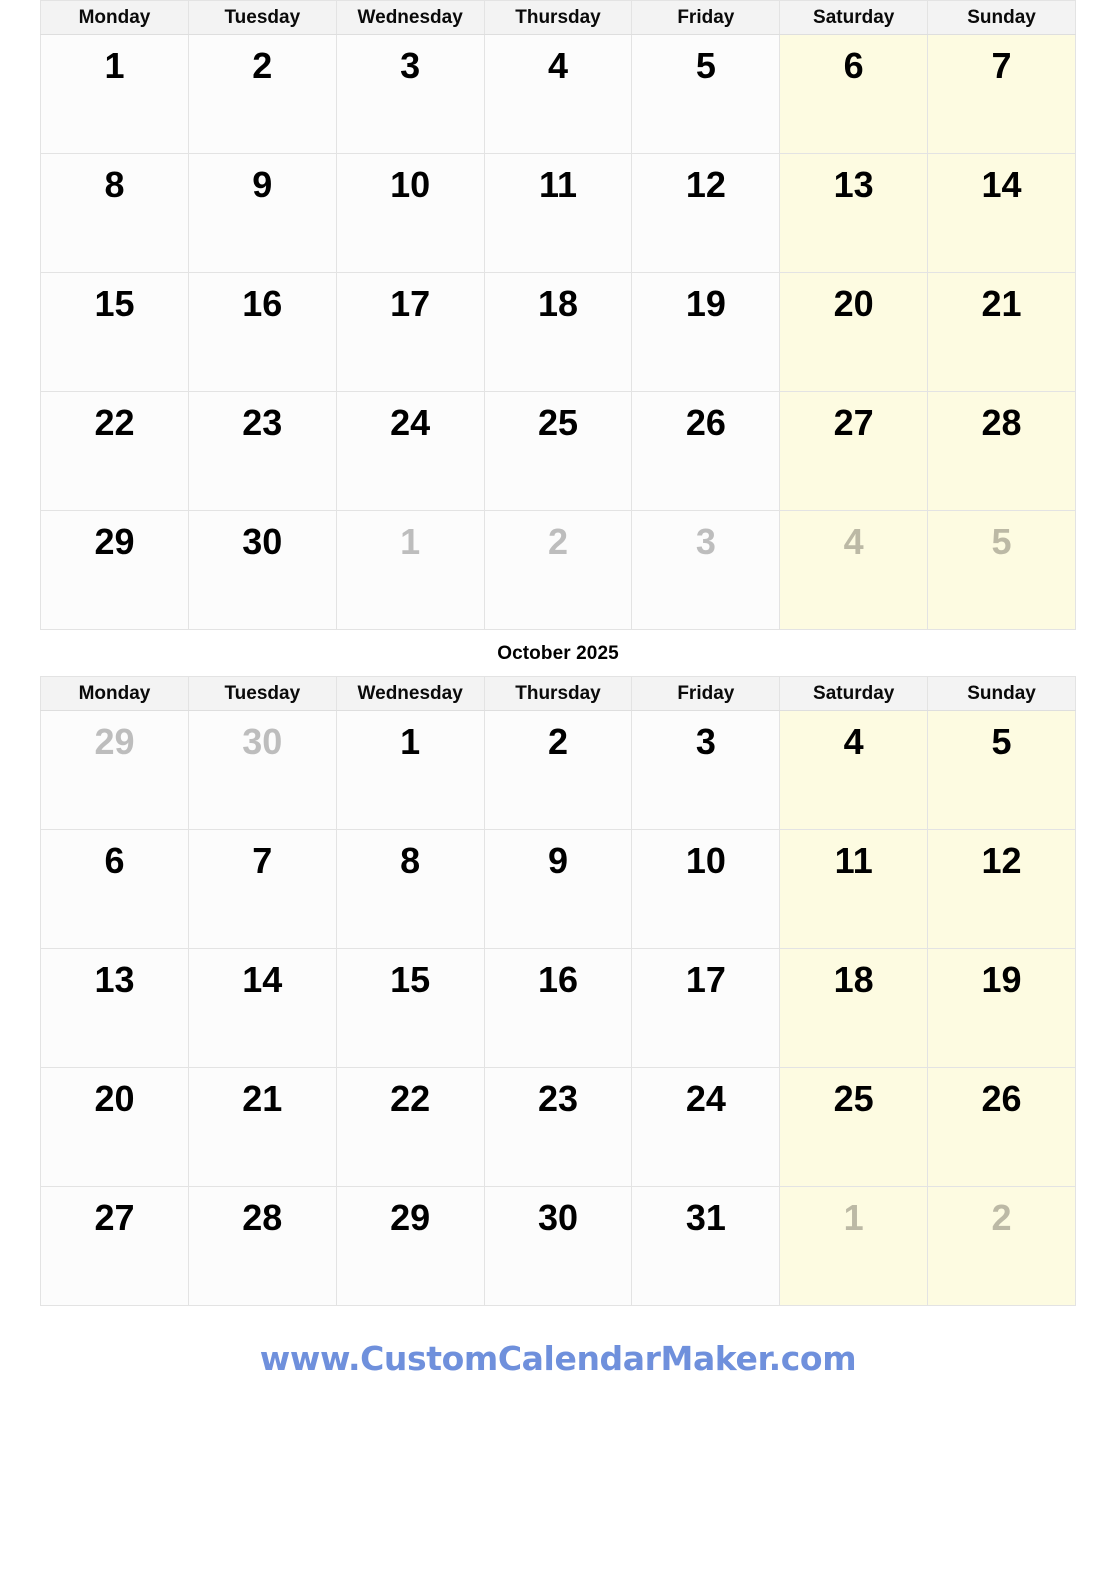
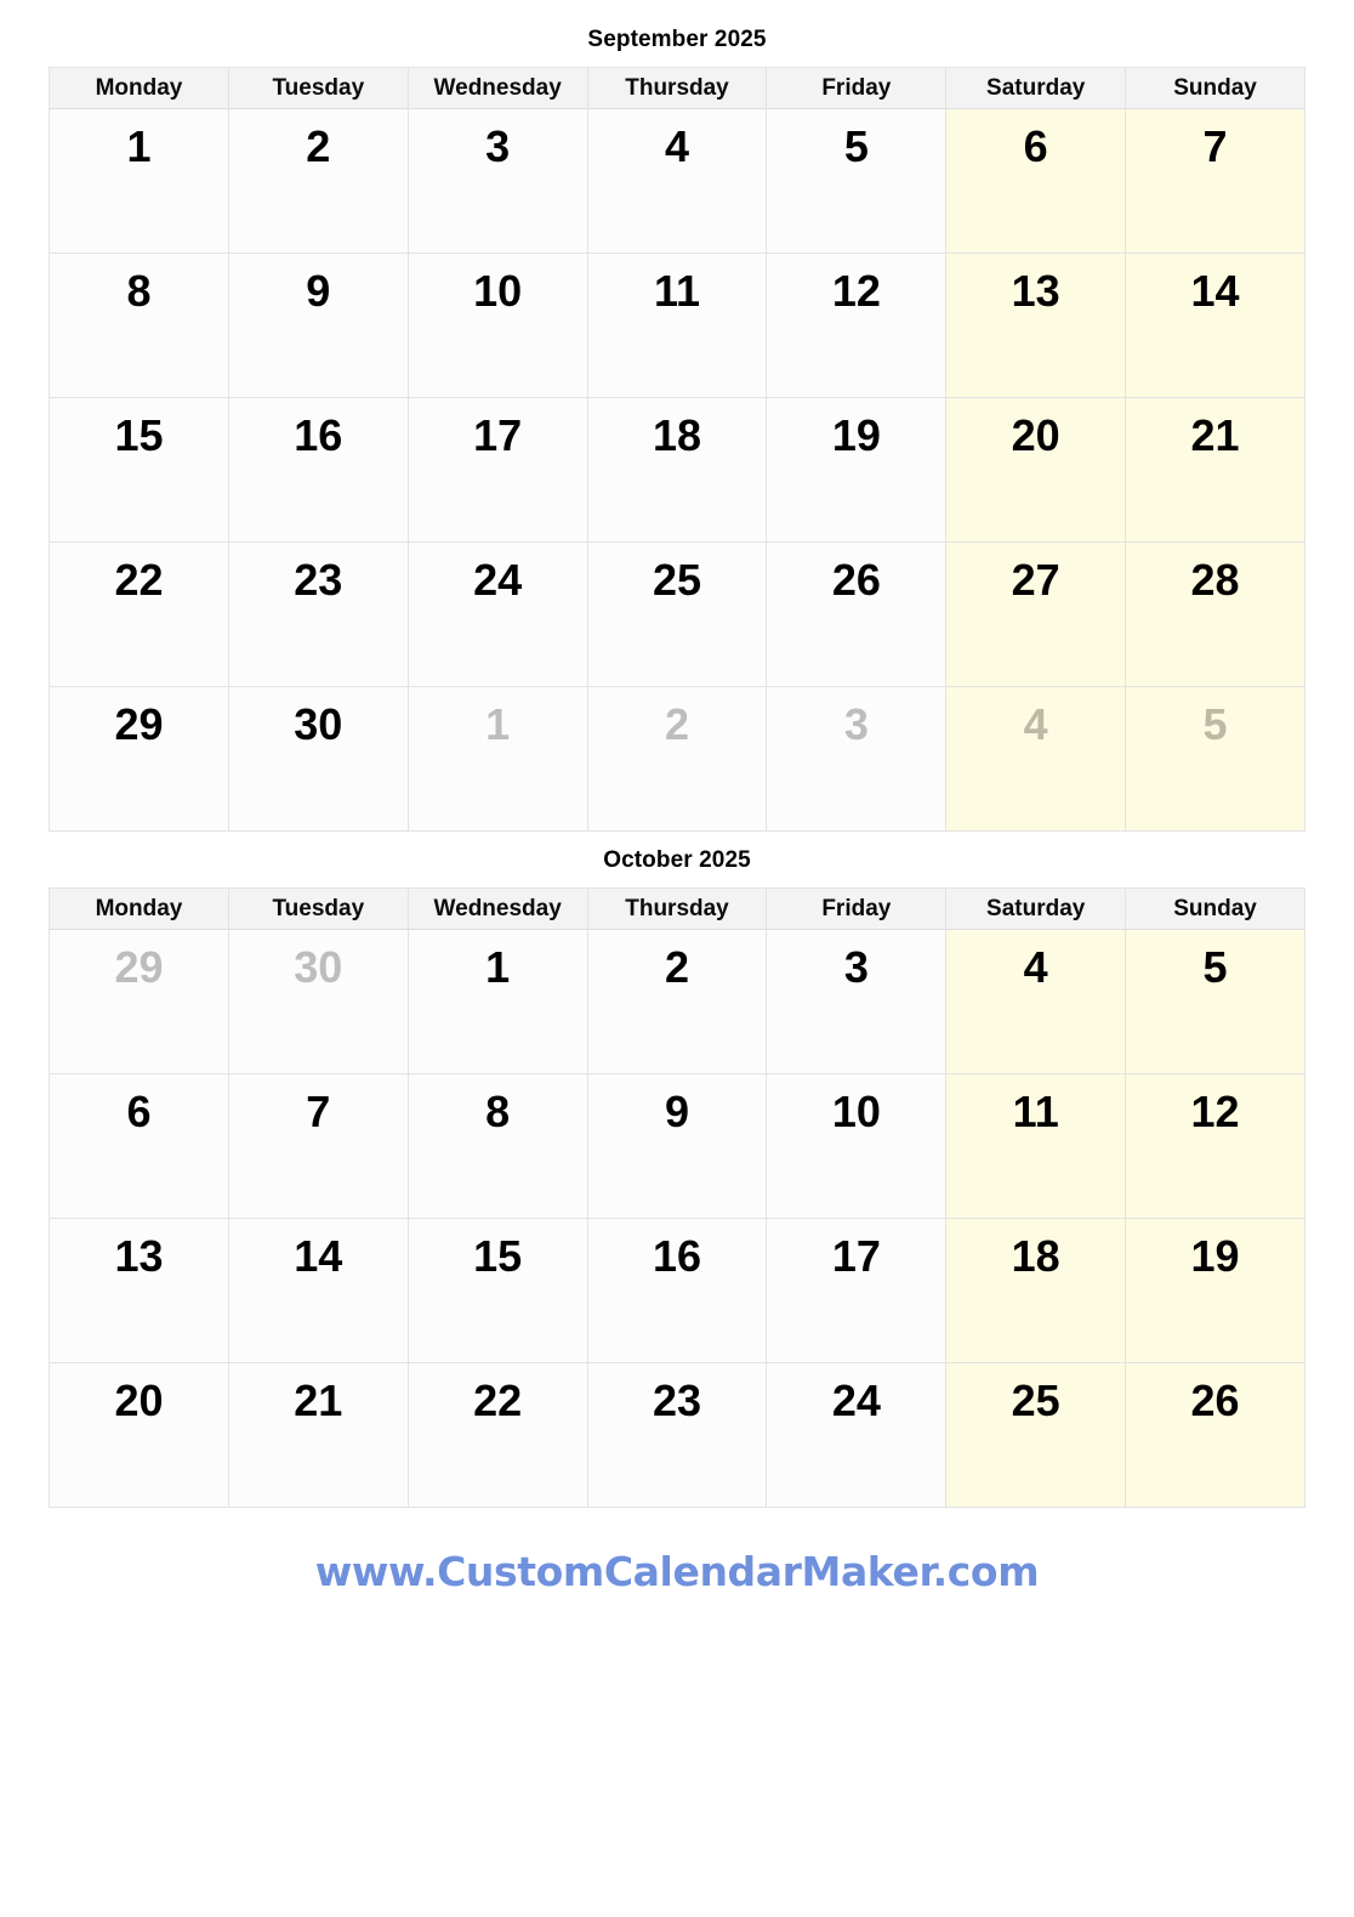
+ September 2025
  Monday	Tuesday	Wednesday	Thursday	Friday	Saturday	Sunday
  1	2	3	4	5	6	7
  8	9	10	11	12	13	14
  15	16	17	18	19	20	21
  22	23	24	25	26	27	28
  29	30	1	2	3	4	5
  October 2025
  Monday	Tuesday	Wednesday	Thursday	Friday	Saturday	Sunday
  29	30	1	2	3	4	5
  6	7	8	9	10	11	12
  13	14	15	16	17	18	19
  20	21	22	23	24	25	26
- 27	28	29	30	31	1	2
  www.CustomCalendarMaker.com
